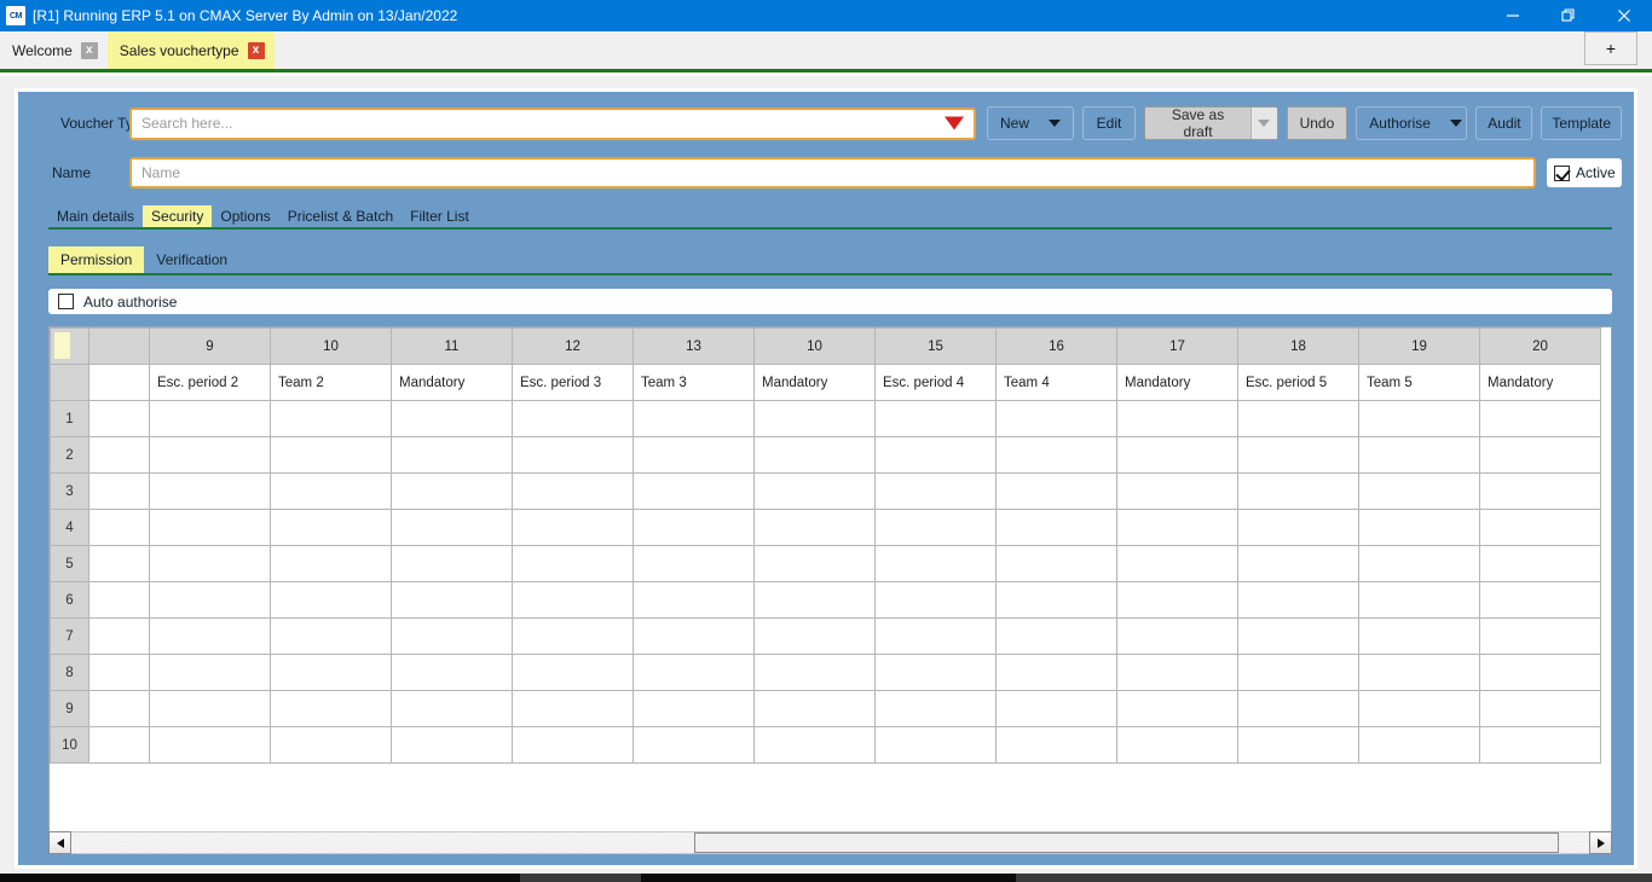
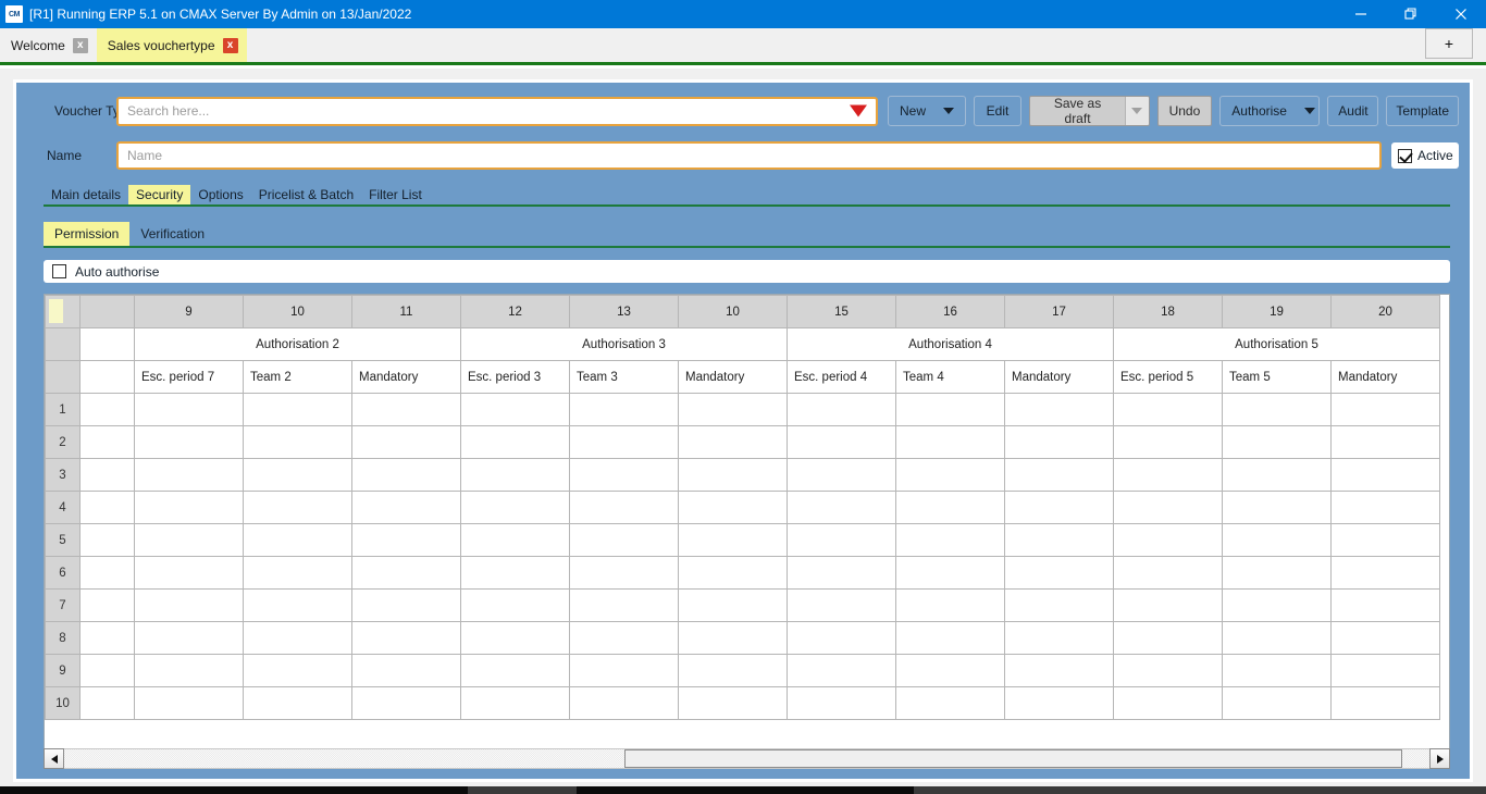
  [R1] Running ERP 5.1 on CMAX Server By Admin on 13/Jan/2022
  Welcome
  x
  Sales vouchertype
  x
  +
  Voucher T
  Search here...
  New
  Edit
  Save as draft
  Undo
  Authorise
  Audit
  Template
  Name
  Name
  Active
  Main details
  Security
  Options
  Pricelist & Batch
  Filter List
  Permission
  Verification
  Auto authorise
  		9	10	11	12	13	10	15	16	17	18	19	20
+ 		Authorisation 2	Authorisation 3	Authorisation 4	Authorisation 5
- 		Esc. period 2	Team 2	Mandatory	Esc. period 3	Team 3	Mandatory	Esc. period 4	Team 4	Mandatory	Esc. period 5	Team 5	Mandatory
+ 		Esc. period 7	Team 2	Mandatory	Esc. period 3	Team 3	Mandatory	Esc. period 4	Team 4	Mandatory	Esc. period 5	Team 5	Mandatory
  1
  2
  3
  4
  5
  6
  7
  8
  9
  10
